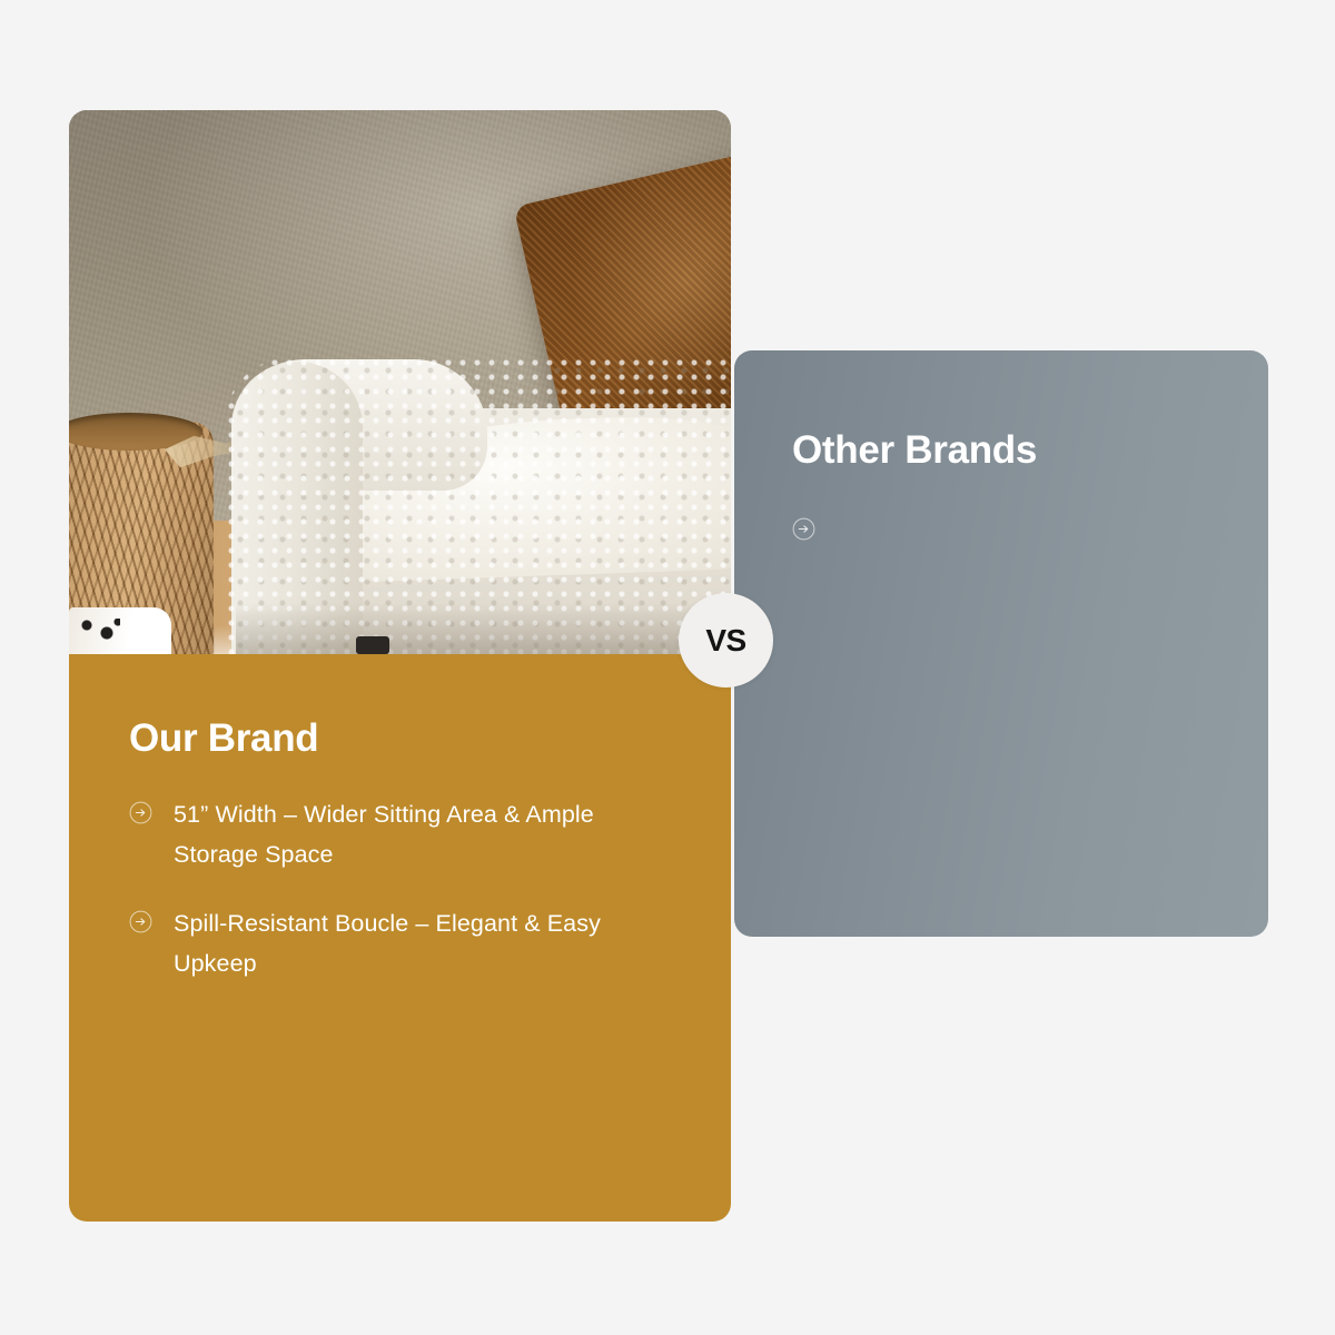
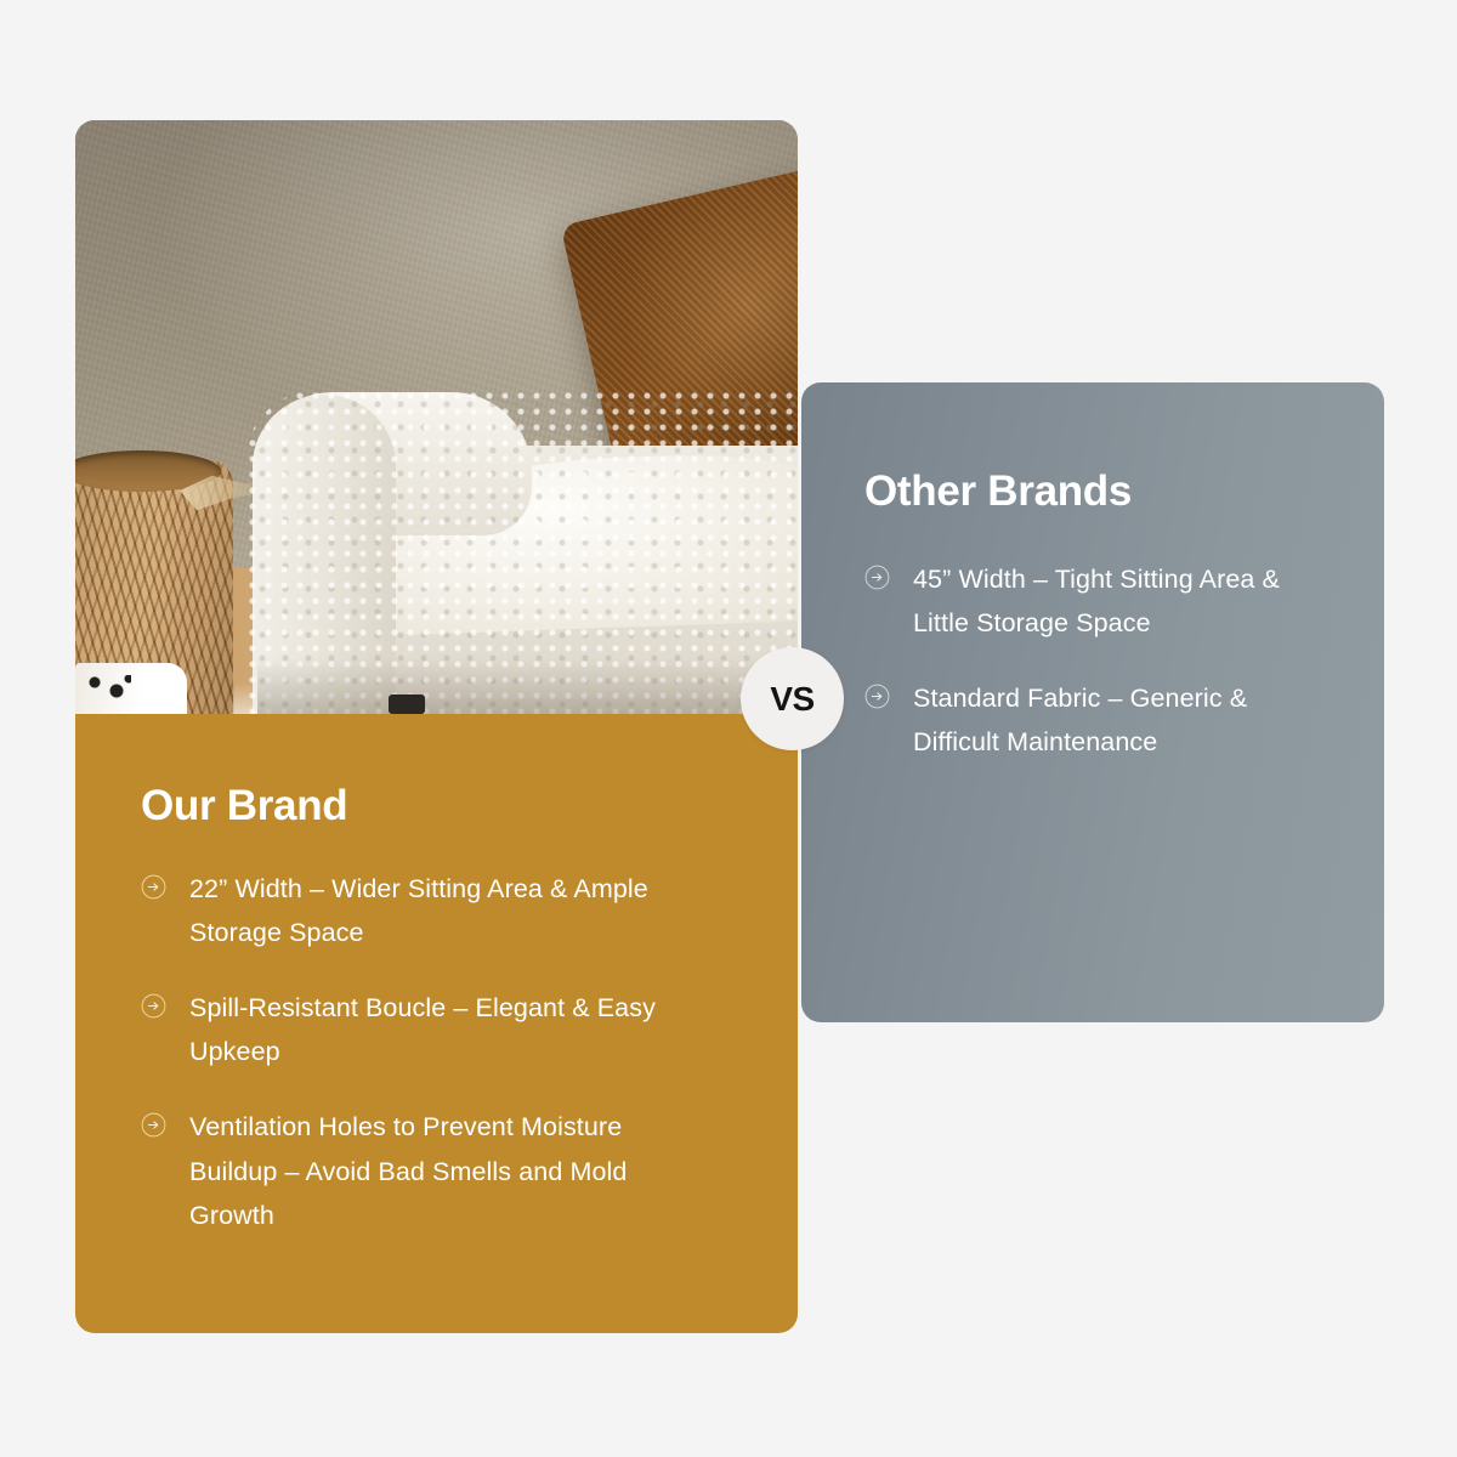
  Other Brands
+ 45” Width – Tight Sitting Area & Little Storage Space
+ Standard Fabric – Generic & Difficult Maintenance
  Our Brand
- 51” Width – Wider Sitting Area & Ample Storage Space
+ 22” Width – Wider Sitting Area & Ample Storage Space
  Spill-Resistant Boucle – Elegant & Easy Upkeep
+ Ventilation Holes to Prevent Moisture Buildup – Avoid Bad Smells and Mold Growth
  VS
